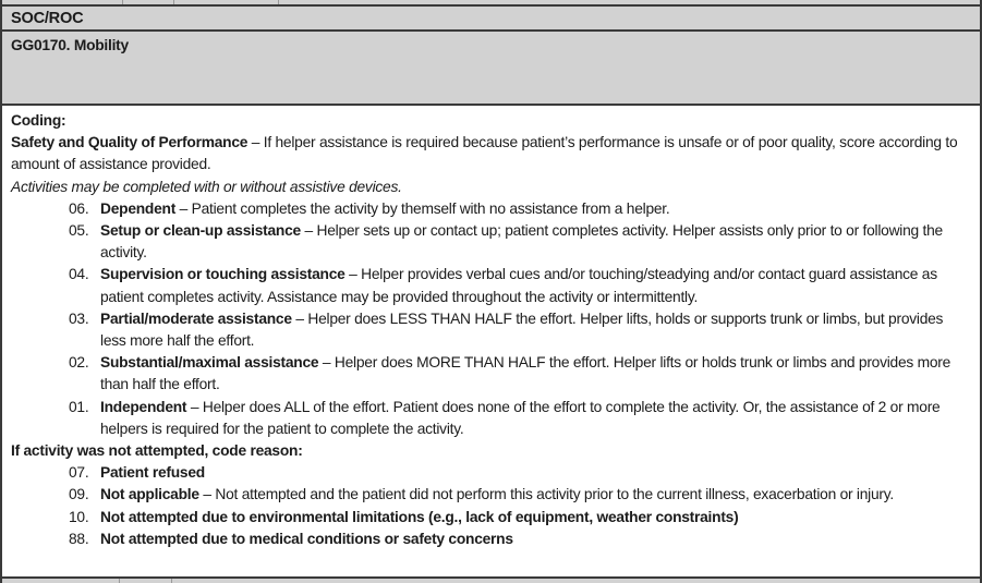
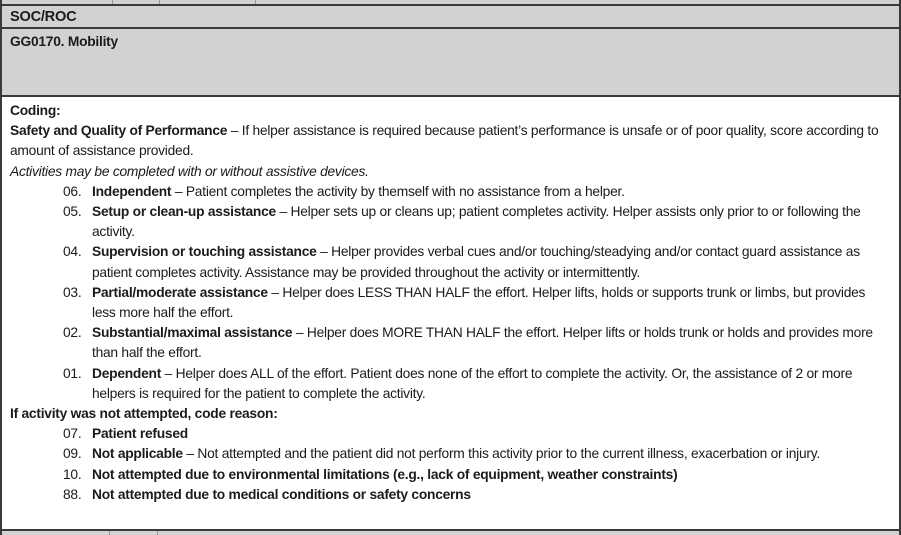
  SOC/ROC
  GG0170. Mobility
  Coding:
  Safety and Quality of Performance – If helper assistance is required because patient’s performance is unsafe or of poor quality, score according to amount of assistance provided.
  Activities may be completed with or without assistive devices.
  06.
- Dependent – Patient completes the activity by themself with no assistance from a helper.
+ Independent – Patient completes the activity by themself with no assistance from a helper.
  05.
- Setup or clean-up assistance – Helper sets up or contact up; patient completes activity. Helper assists only prior to or following the activity.
+ Setup or clean-up assistance – Helper sets up or cleans up; patient completes activity. Helper assists only prior to or following the activity.
  04.
  Supervision or touching assistance – Helper provides verbal cues and/or touching/steadying and/or contact guard assistance as patient completes activity. Assistance may be provided throughout the activity or intermittently.
  03.
  Partial/moderate assistance – Helper does LESS THAN HALF the effort. Helper lifts, holds or supports trunk or limbs, but provides less more half the effort.
  02.
- Substantial/maximal assistance – Helper does MORE THAN HALF the effort. Helper lifts or holds trunk or limbs and provides more than half the effort.
+ Substantial/maximal assistance – Helper does MORE THAN HALF the effort. Helper lifts or holds trunk or holds and provides more than half the effort.
  01.
- Independent – Helper does ALL of the effort. Patient does none of the effort to complete the activity. Or, the assistance of 2 or more helpers is required for the patient to complete the activity.
+ Dependent – Helper does ALL of the effort. Patient does none of the effort to complete the activity. Or, the assistance of 2 or more helpers is required for the patient to complete the activity.
  If activity was not attempted, code reason:
  07.
  Patient refused
  09.
  Not applicable – Not attempted and the patient did not perform this activity prior to the current illness, exacerbation or injury.
  10.
  Not attempted due to environmental limitations (e.g., lack of equipment, weather constraints)
  88.
  Not attempted due to medical conditions or safety concerns
